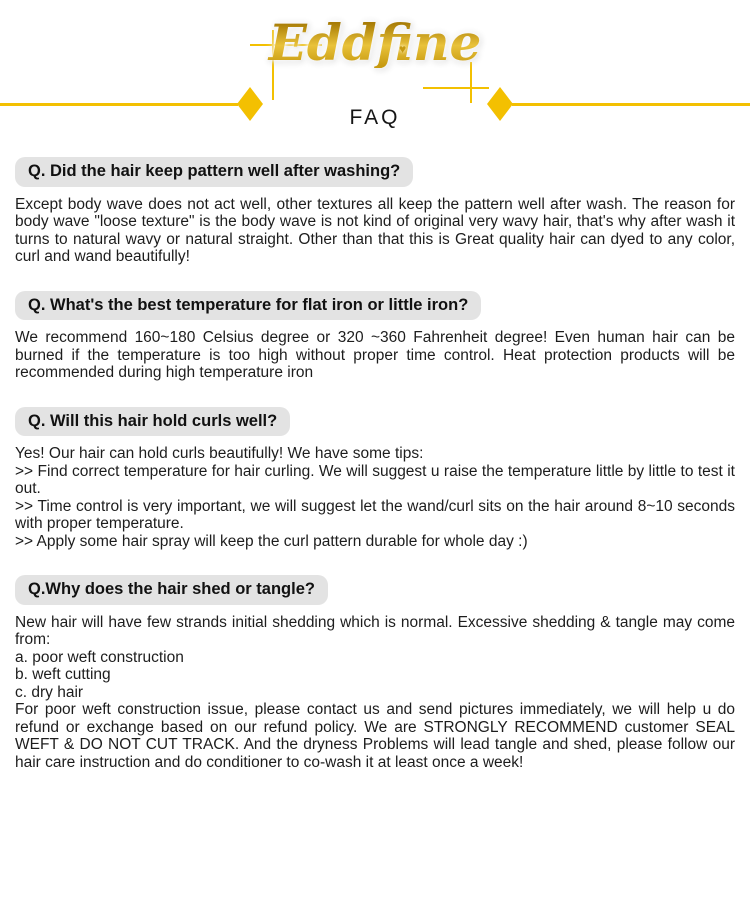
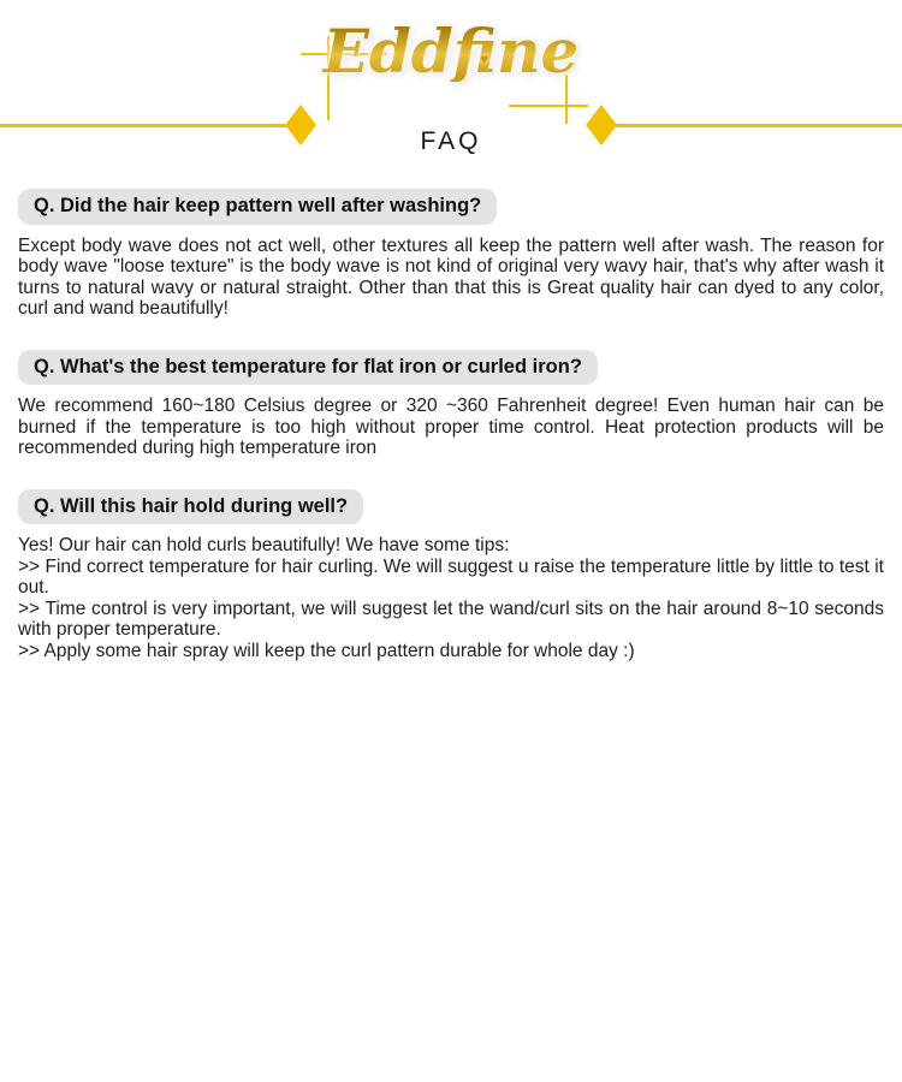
  Eddfine
  ♥
  FAQ
  Q. Did the hair keep pattern well after washing?
  Except body wave does not act well, other textures all keep the pattern well after wash. The reason for body wave "loose texture" is the body wave is not kind of original very wavy hair, that's why after wash it turns to natural wavy or natural straight. Other than that this is Great quality hair can dyed to any color, curl and wand beautifully!
- Q. What's the best temperature for flat iron or little iron?
+ Q. What's the best temperature for flat iron or curled iron?
  We recommend 160~180 Celsius degree or 320 ~360 Fahrenheit degree! Even human hair can be burned if the temperature is too high without proper time control. Heat protection products will be recommended during high temperature iron
- Q. Will this hair hold curls well?
+ Q. Will this hair hold during well?
  Yes! Our hair can hold curls beautifully! We have some tips:
  >> Find correct temperature for hair curling. We will suggest u raise the temperature little by little to test it out.
  >> Time control is very important, we will suggest let the wand/curl sits on the hair around 8~10 seconds with proper temperature.
  >> Apply some hair spray will keep the curl pattern durable for whole day :)
- Q.Why does the hair shed or tangle?
- New hair will have few strands initial shedding which is normal. Excessive shedding & tangle may come from:
- a. poor weft construction
- b. weft cutting
- c. dry hair
- For poor weft construction issue, please contact us and send pictures immediately, we will help u do refund or exchange based on our refund policy. We are STRONGLY RECOMMEND customer SEAL WEFT & DO NOT CUT TRACK. And the dryness Problems will lead tangle and shed, please follow our hair care instruction and do conditioner to co-wash it at least once a week!
